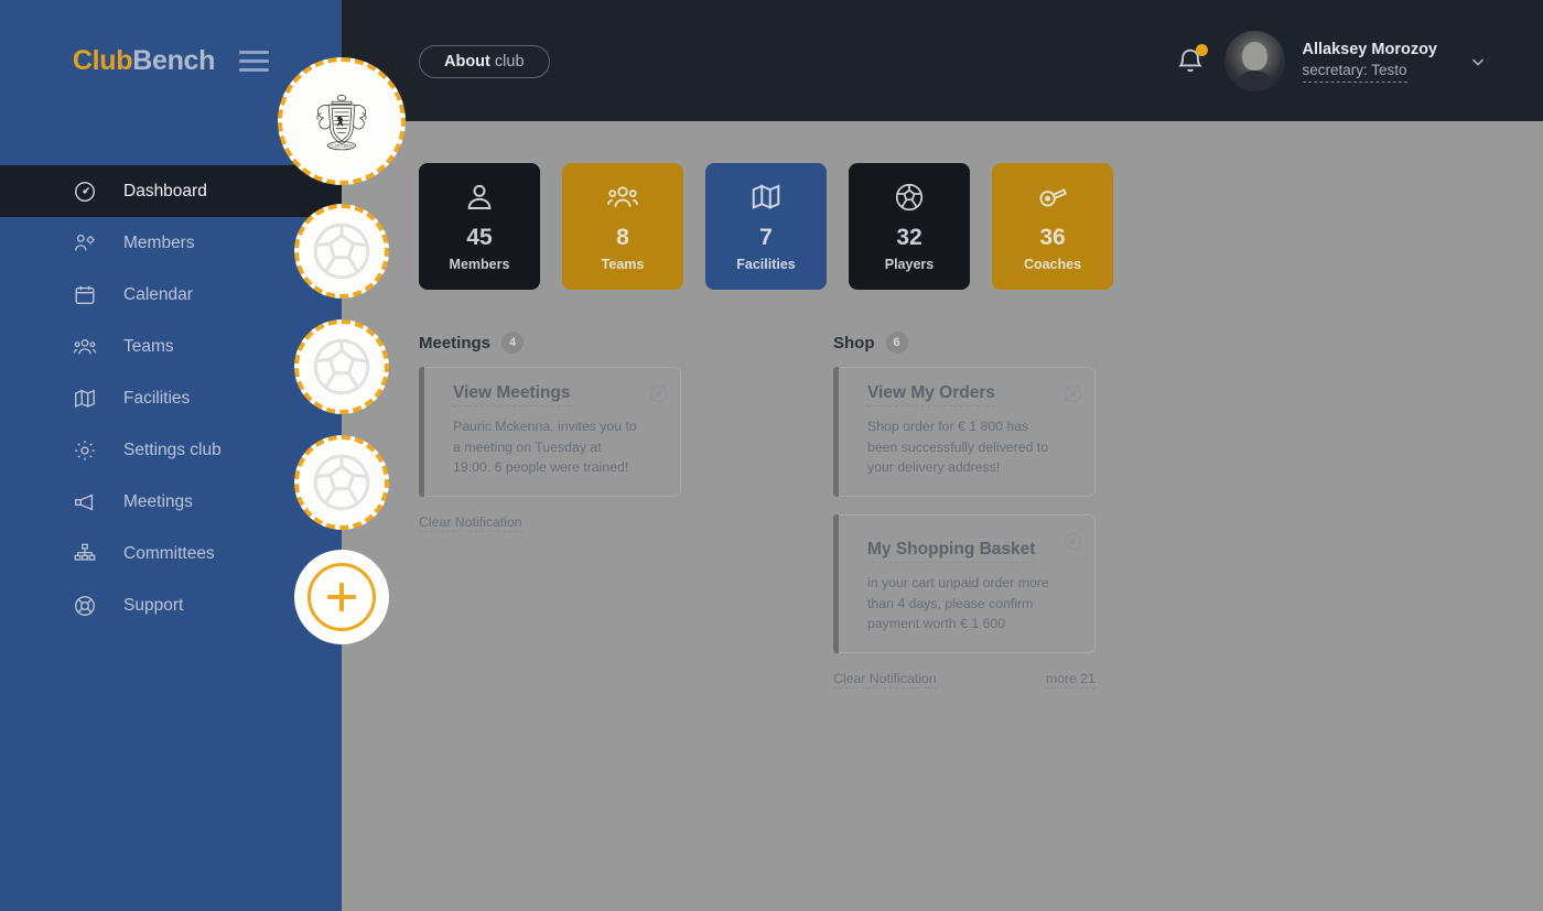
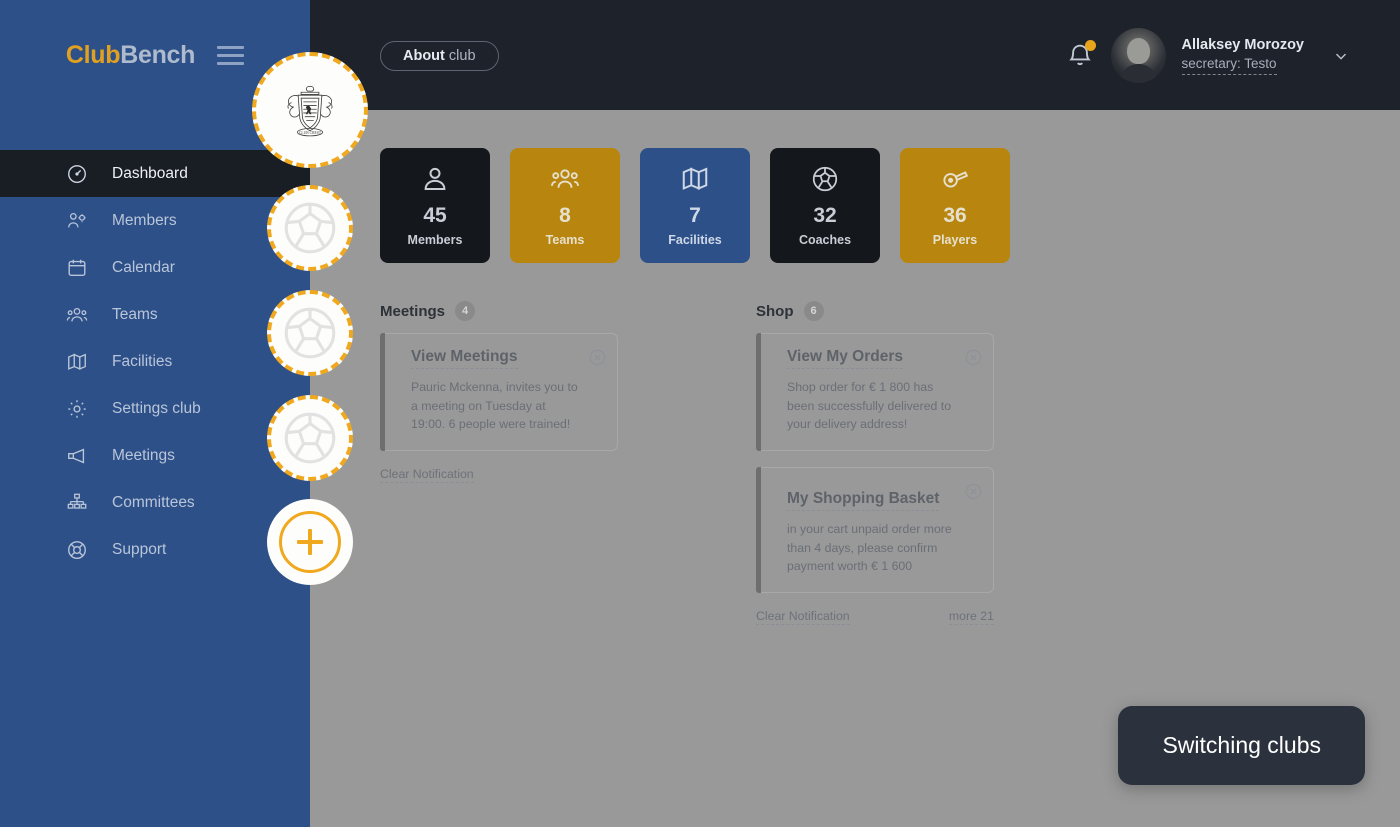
  ClubBench
  Dashboard
  Members
  Calendar
  Teams
  Facilities
  Settings club
  Meetings
  Committees
  Support
  About club
  Allaksey Morozoy
  secretary: Testo
  45
  Members
  8
  Teams
  7
  Facilities
  32
- Players
+ Coaches
  36
- Coaches
+ Players
  Meetings
  4
  View Meetings
  Pauric Mckenna, invites you to a meeting on Tuesday at 19:00. 6 people were trained!
  Clear Notification
  Shop
  6
  View My Orders
  Shop order for € 1 800 has been successfully delivered to your delivery address!
  My Shopping Basket
  in your cart unpaid order more than 4 days, please confirm payment worth € 1 600
  Clear Notification
  more 21
+ Switching clubs
